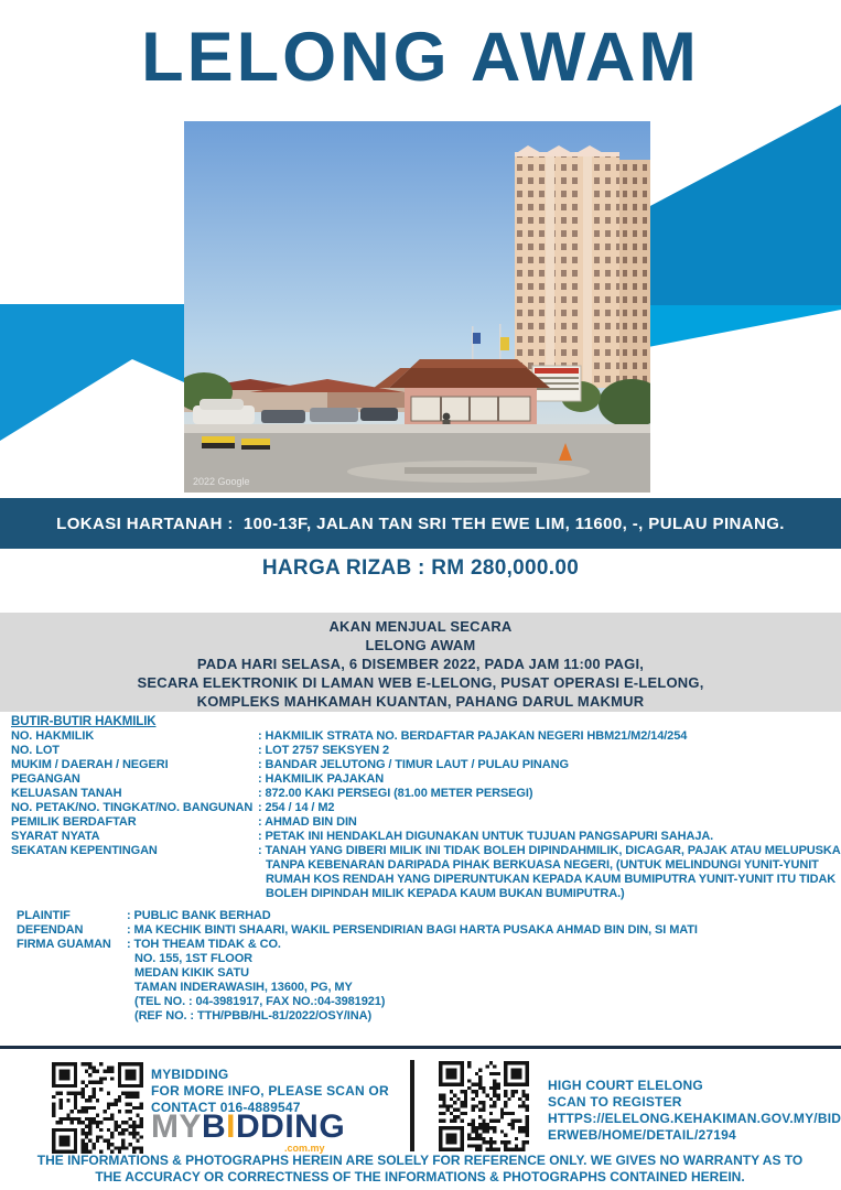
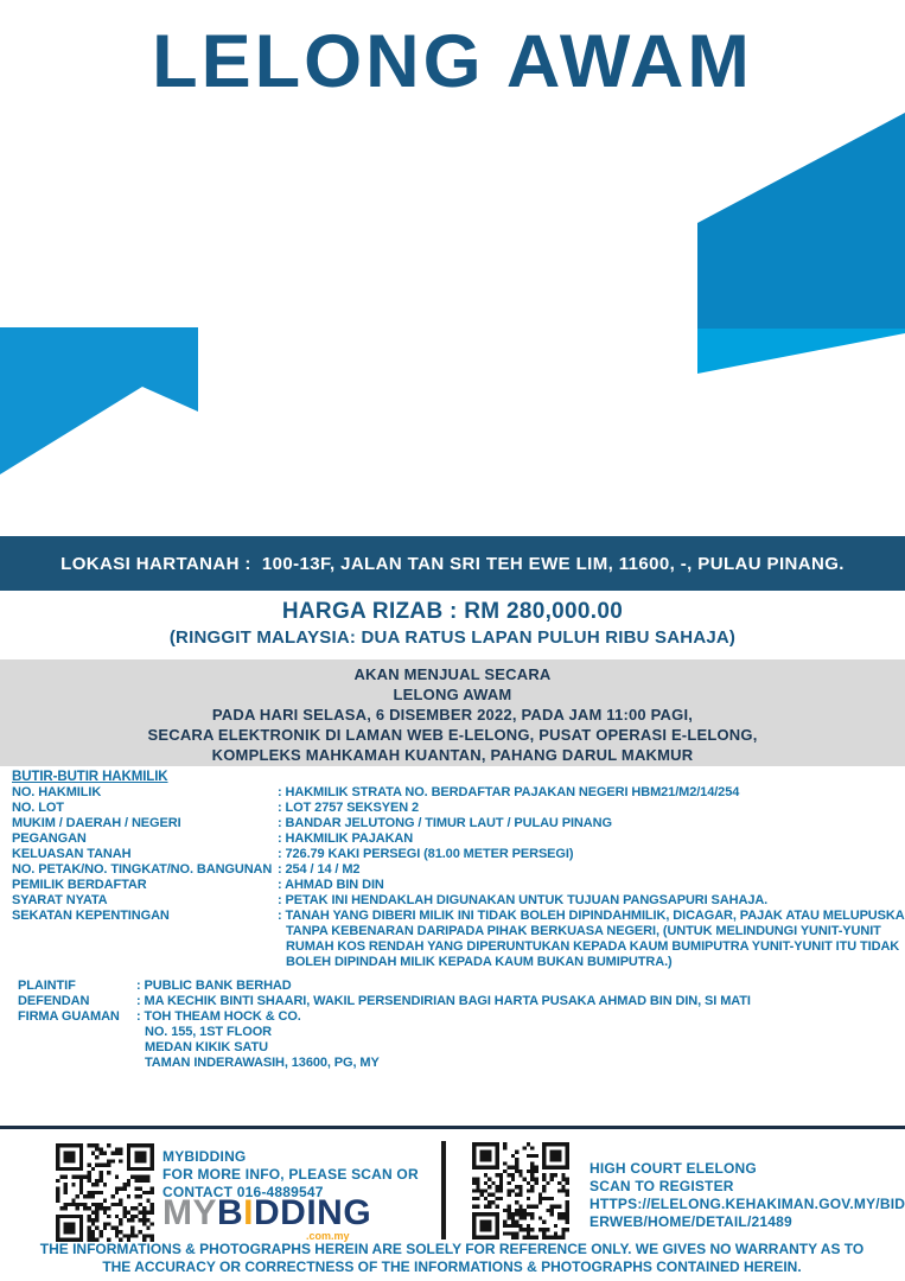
  LELONG AWAM
- 2022 Google
  LOKASI HARTANAH : 100-13F, JALAN TAN SRI TEH EWE LIM, 11600, -, PULAU PINANG.
  HARGA RIZAB : RM 280,000.00
+ (RINGGIT MALAYSIA: DUA RATUS LAPAN PULUH RIBU SAHAJA)
  AKAN MENJUAL SECARA
  LELONG AWAM
  PADA HARI SELASA, 6 DISEMBER 2022, PADA JAM 11:00 PAGI,
  SECARA ELEKTRONIK DI LAMAN WEB E-LELONG, PUSAT OPERASI E-LELONG,
  KOMPLEKS MAHKAMAH KUANTAN, PAHANG DARUL MAKMUR
  BUTIR-BUTIR HAKMILIK
  NO. HAKMILIK
  : HAKMILIK STRATA NO. BERDAFTAR PAJAKAN NEGERI HBM21/M2/14/254
  NO. LOT
  : LOT 2757 SEKSYEN 2
  MUKIM / DAERAH / NEGERI
  : BANDAR JELUTONG / TIMUR LAUT / PULAU PINANG
  PEGANGAN
  : HAKMILIK PAJAKAN
  KELUASAN TANAH
- : 872.00 KAKI PERSEGI (81.00 METER PERSEGI)
+ : 726.79 KAKI PERSEGI (81.00 METER PERSEGI)
  NO. PETAK/NO. TINGKAT/NO. BANGUNAN
  : 254 / 14 / M2
  PEMILIK BERDAFTAR
  : AHMAD BIN DIN
  SYARAT NYATA
  : PETAK INI HENDAKLAH DIGUNAKAN UNTUK TUJUAN PANGSAPURI SAHAJA.
  SEKATAN KEPENTINGAN
  : TANAH YANG DIBERI MILIK INI TIDAK BOLEH DIPINDAHMILIK, DICAGAR, PAJAK ATAU MELUPUSKA
  TANPA KEBENARAN DARIPADA PIHAK BERKUASA NEGERI, (UNTUK MELINDUNGI YUNIT-YUNIT
  RUMAH KOS RENDAH YANG DIPERUNTUKAN KEPADA KAUM BUMIPUTRA YUNIT-YUNIT ITU TIDAK
  BOLEH DIPINDAH MILIK KEPADA KAUM BUKAN BUMIPUTRA.)
  PLAINTIF
  : PUBLIC BANK BERHAD
  DEFENDAN
  : MA KECHIK BINTI SHAARI, WAKIL PERSENDIRIAN BAGI HARTA PUSAKA AHMAD BIN DIN, SI MATI
  FIRMA GUAMAN
- : TOH THEAM TIDAK & CO.
+ : TOH THEAM HOCK & CO.
  NO. 155, 1ST FLOOR
  MEDAN KIKIK SATU
  TAMAN INDERAWASIH, 13600, PG, MY
- (TEL NO. : 04-3981917, FAX NO.:04-3981921)
- (REF NO. : TTH/PBB/HL-81/2022/OSY/INA)
  MYBIDDING
  FOR MORE INFO, PLEASE SCAN OR
  CONTACT 016-4889547
  MYBIDDING
  .com.my
  HIGH COURT ELELONG
  SCAN TO REGISTER
  HTTPS://ELELONG.KEHAKIMAN.GOV.MY/BID
- ERWEB/HOME/DETAIL/27194
+ ERWEB/HOME/DETAIL/21489
  THE INFORMATIONS & PHOTOGRAPHS HEREIN ARE SOLELY FOR REFERENCE ONLY. WE GIVES NO WARRANTY AS TO THE ACCURACY OR CORRECTNESS OF THE INFORMATIONS & PHOTOGRAPHS CONTAINED HEREIN.
